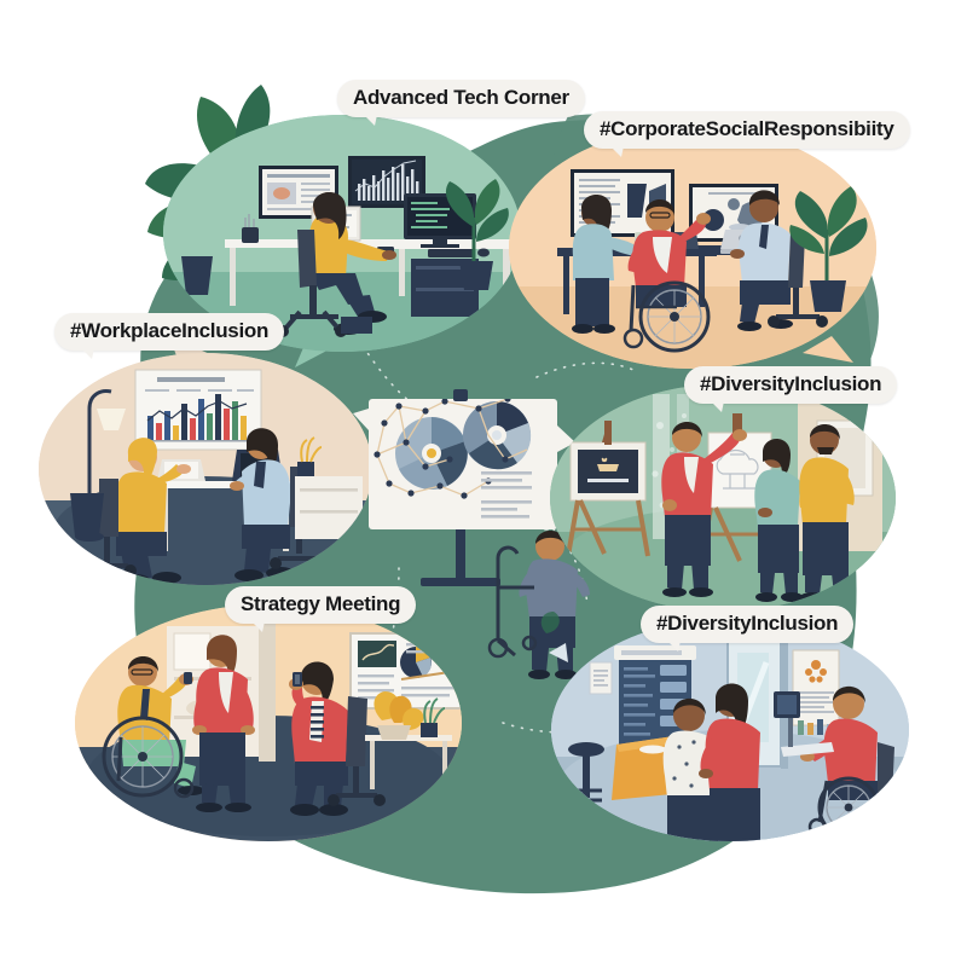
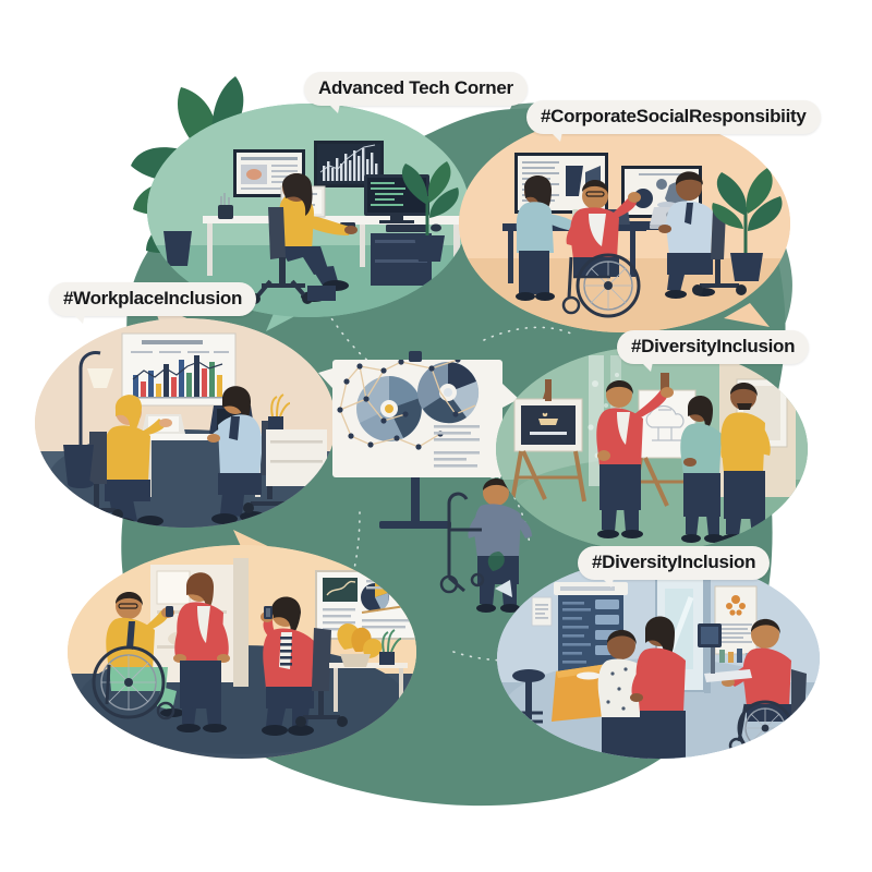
  Advanced Tech Corner
  #CorporateSocialResponsibiity
  #WorkplaceInclusion
  #DiversityInclusion
  #DiversityInclusion
- Strategy Meeting
